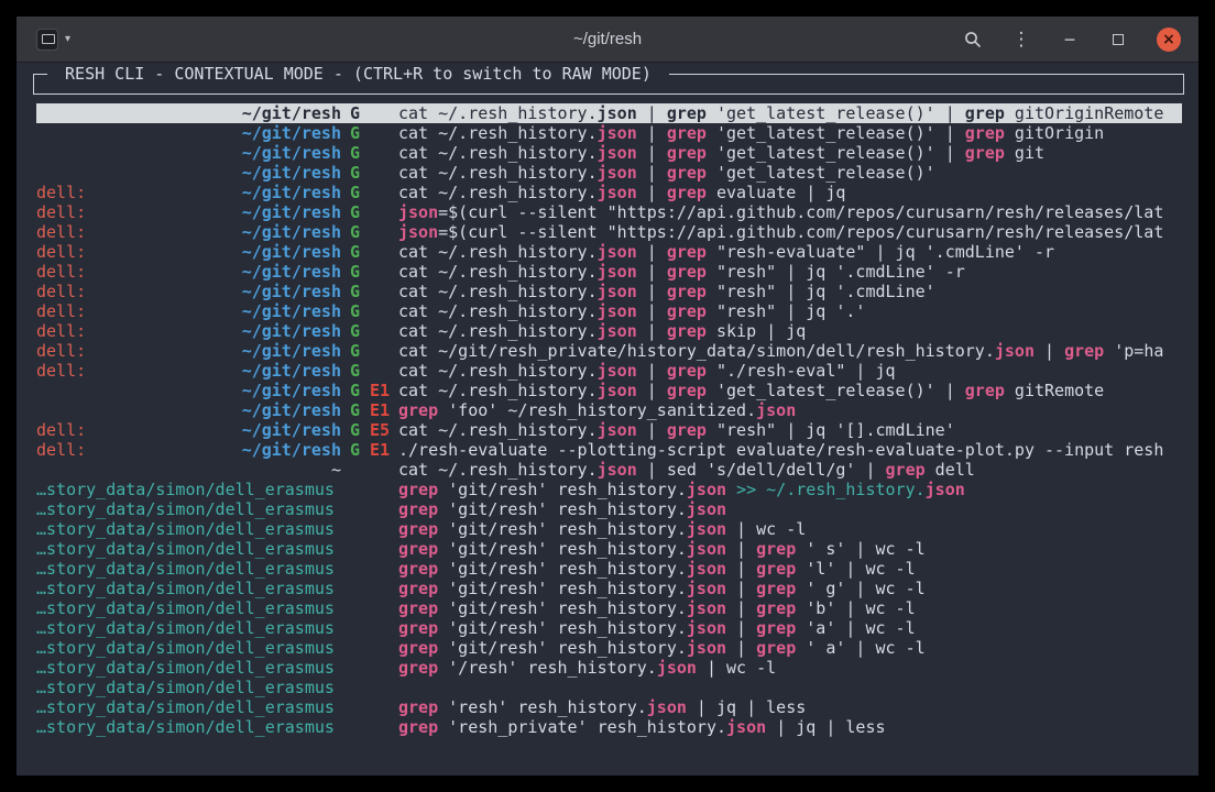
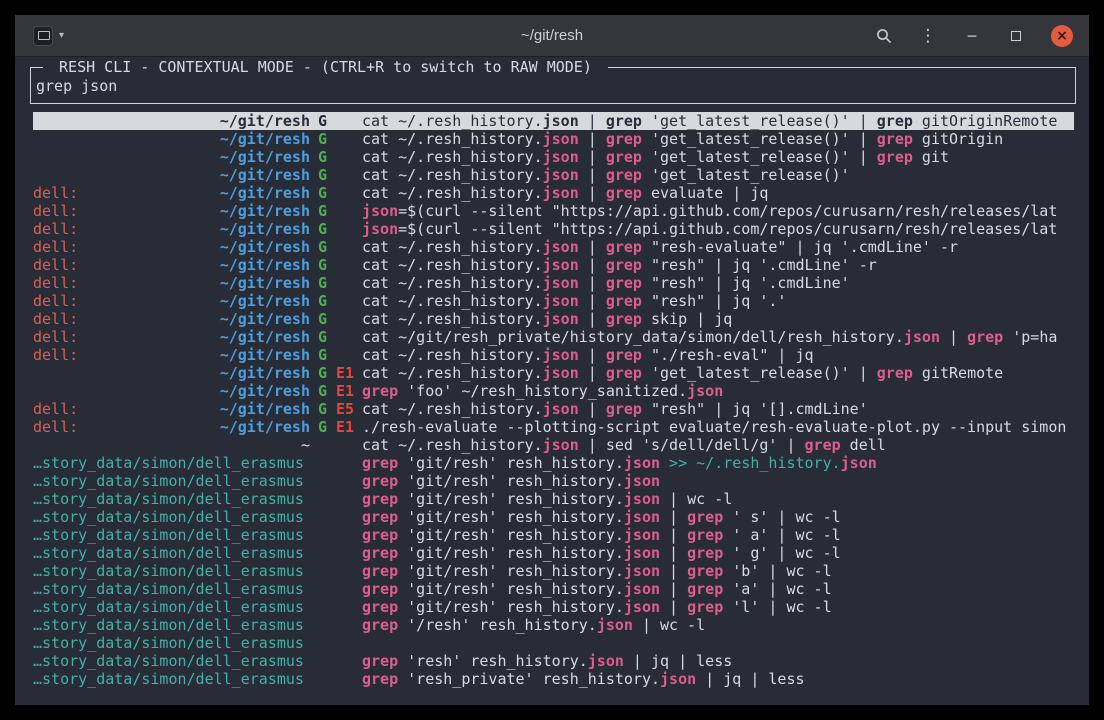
  ▾
  ~/git/resh
  ⋮
  −
  ×
  RESH CLI - CONTEXTUAL MODE - (CTRL+R to switch to RAW MODE)
+ grep json
  ~/git/resh
  G
  cat ~/.resh_history.json | grep 'get_latest_release()' | grep gitOriginRemote
  ~/git/resh
  G
  cat ~/.resh_history.json | grep 'get_latest_release()' | grep gitOrigin
  ~/git/resh
  G
  cat ~/.resh_history.json | grep 'get_latest_release()' | grep git
  ~/git/resh
  G
  cat ~/.resh_history.json | grep 'get_latest_release()'
  dell:
  ~/git/resh
  G
  cat ~/.resh_history.json | grep evaluate | jq
  dell:
  ~/git/resh
  G
  json=$(curl --silent "https://api.github.com/repos/curusarn/resh/releases/lat
  dell:
  ~/git/resh
  G
  json=$(curl --silent "https://api.github.com/repos/curusarn/resh/releases/lat
  dell:
  ~/git/resh
  G
  cat ~/.resh_history.json | grep "resh-evaluate" | jq '.cmdLine' -r
  dell:
  ~/git/resh
  G
  cat ~/.resh_history.json | grep "resh" | jq '.cmdLine' -r
  dell:
  ~/git/resh
  G
  cat ~/.resh_history.json | grep "resh" | jq '.cmdLine'
  dell:
  ~/git/resh
  G
  cat ~/.resh_history.json | grep "resh" | jq '.'
  dell:
  ~/git/resh
  G
  cat ~/.resh_history.json | grep skip | jq
  dell:
  ~/git/resh
  G
  cat ~/git/resh_private/history_data/simon/dell/resh_history.json | grep 'p=ha
  dell:
  ~/git/resh
  G
  cat ~/.resh_history.json | grep "./resh-eval" | jq
  ~/git/resh
  G
  E1
  cat ~/.resh_history.json | grep 'get_latest_release()' | grep gitRemote
  ~/git/resh
  G
  E1
  grep 'foo' ~/resh_history_sanitized.json
  dell:
  ~/git/resh
  G
  E5
  cat ~/.resh_history.json | grep "resh" | jq '[].cmdLine'
  dell:
  ~/git/resh
  G
  E1
- ./resh-evaluate --plotting-script evaluate/resh-evaluate-plot.py --input resh
+ ./resh-evaluate --plotting-script evaluate/resh-evaluate-plot.py --input simon
  ~
  cat ~/.resh_history.json | sed 's/dell/dell/g' | grep dell
  …story_data/simon/dell_erasmus
  grep 'git/resh' resh_history.json >> ~/.resh_history.json
  …story_data/simon/dell_erasmus
  grep 'git/resh' resh_history.json
  …story_data/simon/dell_erasmus
  grep 'git/resh' resh_history.json | wc -l
  …story_data/simon/dell_erasmus
  grep 'git/resh' resh_history.json | grep ' s' | wc -l
  …story_data/simon/dell_erasmus
- grep 'git/resh' resh_history.json | grep 'l' | wc -l
+ grep 'git/resh' resh_history.json | grep ' a' | wc -l
  …story_data/simon/dell_erasmus
  grep 'git/resh' resh_history.json | grep ' g' | wc -l
  …story_data/simon/dell_erasmus
  grep 'git/resh' resh_history.json | grep 'b' | wc -l
  …story_data/simon/dell_erasmus
  grep 'git/resh' resh_history.json | grep 'a' | wc -l
  …story_data/simon/dell_erasmus
- grep 'git/resh' resh_history.json | grep ' a' | wc -l
+ grep 'git/resh' resh_history.json | grep 'l' | wc -l
  …story_data/simon/dell_erasmus
  grep '/resh' resh_history.json | wc -l
  …story_data/simon/dell_erasmus
  …story_data/simon/dell_erasmus
  grep 'resh' resh_history.json | jq | less
  …story_data/simon/dell_erasmus
  grep 'resh_private' resh_history.json | jq | less
